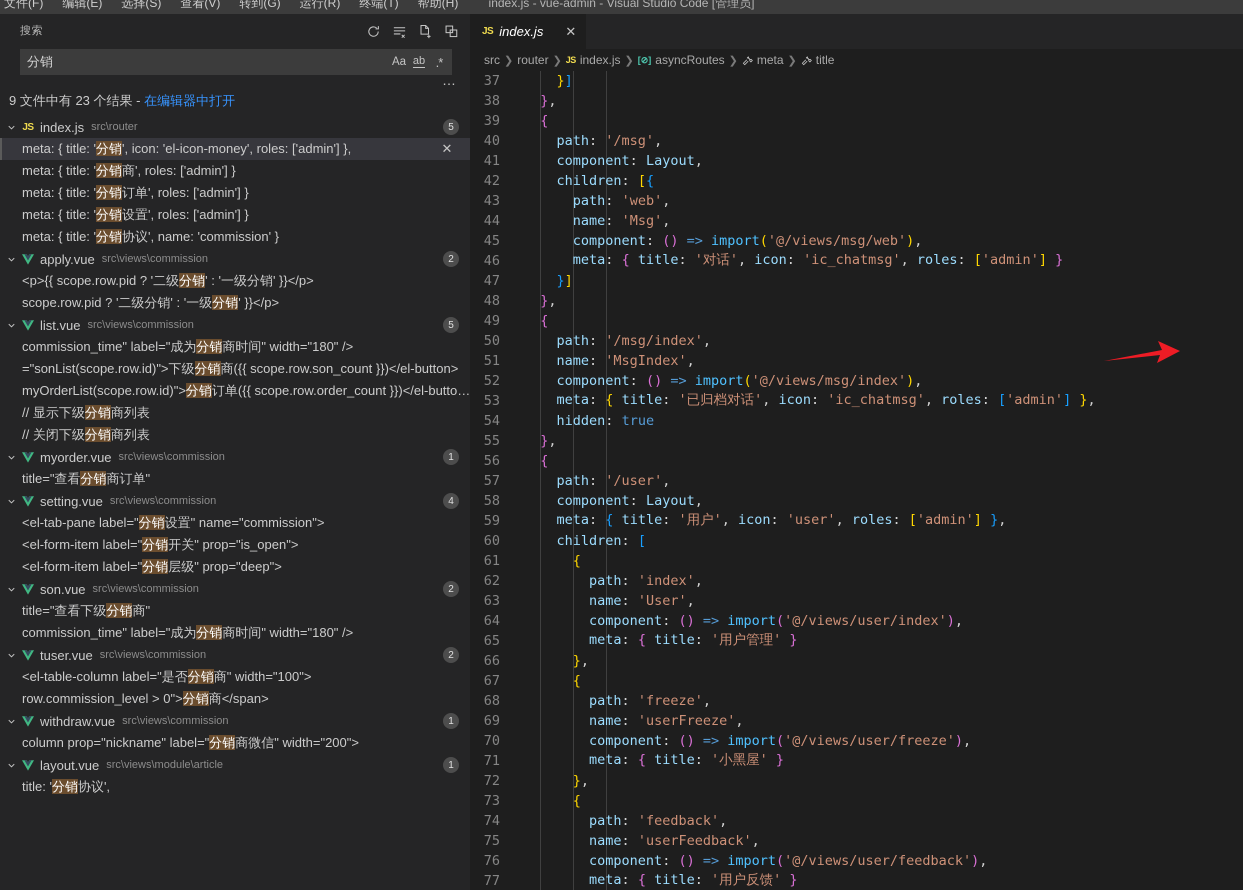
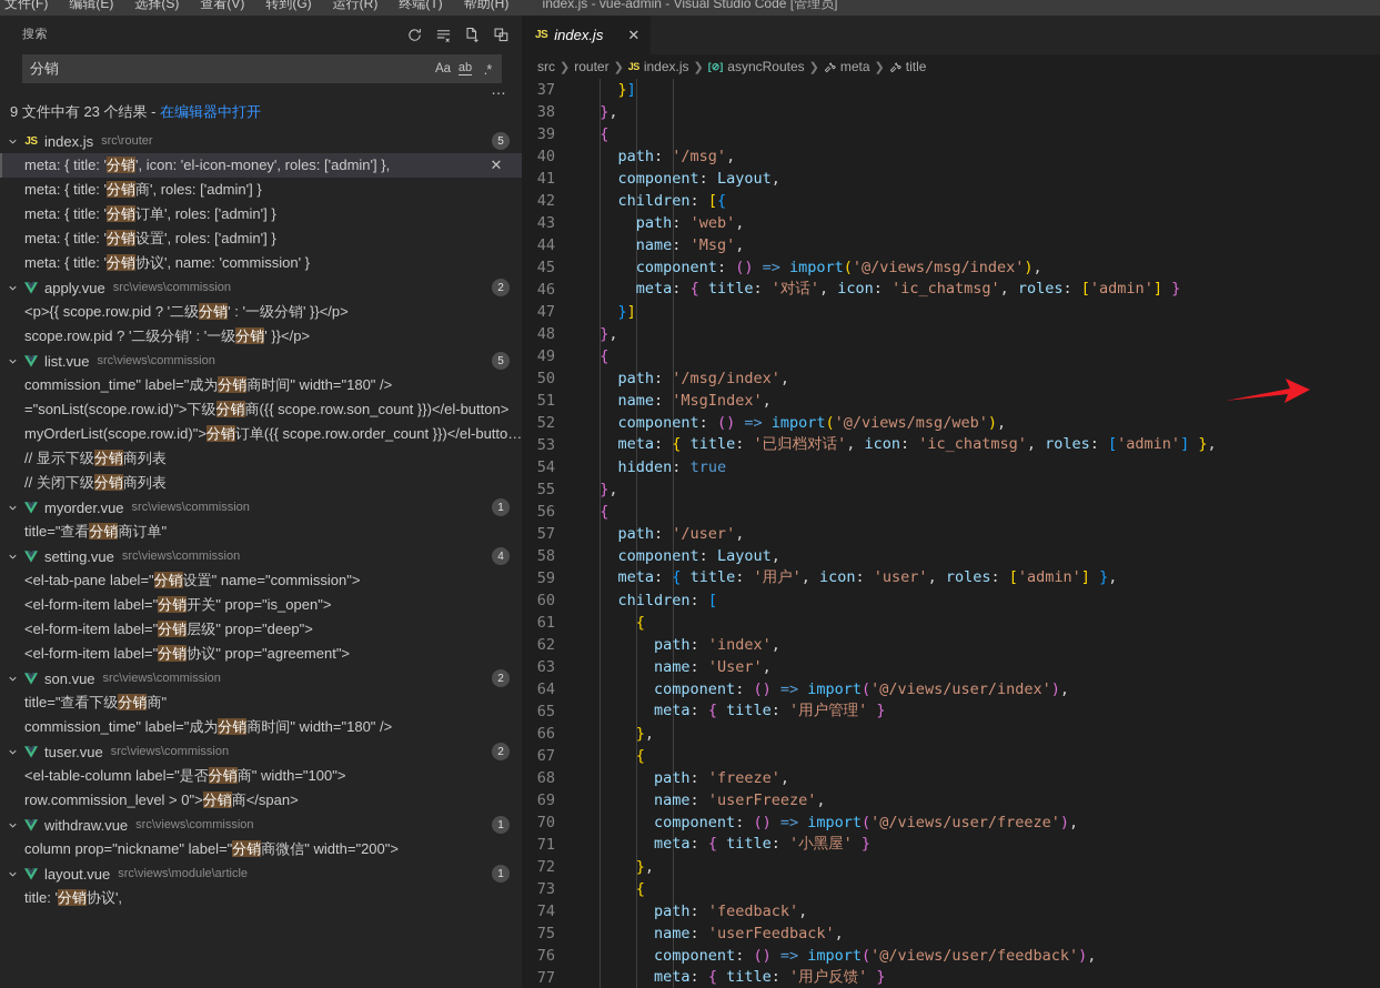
  文件(F)
  编辑(E)
  选择(S)
  查看(V)
  转到(G)
  运行(R)
  终端(T)
  帮助(H)
  index.js - vue-admin - Visual Studio Code [管理员]
  搜索
  分销
  Aa
  ab
  .*
  …
  9 文件中有 23 个结果 - 在编辑器中打开
  JS
  index.js
  src\router
  5
  meta: { title: '分销', icon: 'el-icon-money', roles: ['admin'] },
  ✕
  meta: { title: '分销商', roles: ['admin'] }
  meta: { title: '分销订单', roles: ['admin'] }
  meta: { title: '分销设置', roles: ['admin'] }
  meta: { title: '分销协议', name: 'commission' }
  apply.vue
  src\views\commission
  2
  <p>{{ scope.row.pid ? '二级分销' : '一级分销' }}</p>
  scope.row.pid ? '二级分销' : '一级分销' }}</p>
  list.vue
  src\views\commission
  5
  commission_time" label="成为分销商时间" width="180" />
  ="sonList(scope.row.id)">下级分销商({{ scope.row.son_count }})</el-button>
  myOrderList(scope.row.id)">分销订单({{ scope.row.order_count }})</el-butto…
  // 显示下级分销商列表
  // 关闭下级分销商列表
  myorder.vue
  src\views\commission
  1
  title="查看分销商订单"
  setting.vue
  src\views\commission
  4
  <el-tab-pane label="分销设置" name="commission">
  <el-form-item label="分销开关" prop="is_open">
  <el-form-item label="分销层级" prop="deep">
+ <el-form-item label="分销协议" prop="agreement">
  son.vue
  src\views\commission
  2
  title="查看下级分销商"
  commission_time" label="成为分销商时间" width="180" />
  tuser.vue
  src\views\commission
  2
  <el-table-column label="是否分销商" width="100">
  row.commission_level > 0">分销商</span>
  withdraw.vue
  src\views\commission
  1
  column prop="nickname" label="分销商微信" width="200">
  layout.vue
  src\views\module\article
  1
  title: '分销协议',
  JS
  index.js
  ✕
  src
  ❯
  router
  ❯
  JS
  index.js
  ❯
  [⊘]
  asyncRoutes
  ❯
  meta
  ❯
  title
  37
  }]
  38
  },
  39
  {
  40
  path: '/msg',
  41
  component: Layout,
  42
  children: [{
  43
  path: 'web',
  44
  name: 'Msg',
  45
- component: () => import('@/views/msg/web'),
+ component: () => import('@/views/msg/index'),
  46
  meta: { title: '对话', icon: 'ic_chatmsg', roles: ['admin'] }
  47
  }]
  48
  },
  49
  {
  50
  path: '/msg/index',
  51
  name: 'MsgIndex',
  52
- component: () => import('@/views/msg/index'),
+ component: () => import('@/views/msg/web'),
  53
  meta: { title: '已归档对话', icon: 'ic_chatmsg', roles: ['admin'] },
  54
  hidden: true
  55
  },
  56
  {
  57
  path: '/user',
  58
  component: Layout,
  59
  meta: { title: '用户', icon: 'user', roles: ['admin'] },
  60
  children: [
  61
  {
  62
  path: 'index',
  63
  name: 'User',
  64
  component: () => import('@/views/user/index'),
  65
  meta: { title: '用户管理' }
  66
  },
  67
  {
  68
  path: 'freeze',
  69
  name: 'userFreeze',
  70
  component: () => import('@/views/user/freeze'),
  71
  meta: { title: '小黑屋' }
  72
  },
  73
  {
  74
  path: 'feedback',
  75
  name: 'userFeedback',
  76
  component: () => import('@/views/user/feedback'),
  77
  meta: { title: '用户反馈' }
